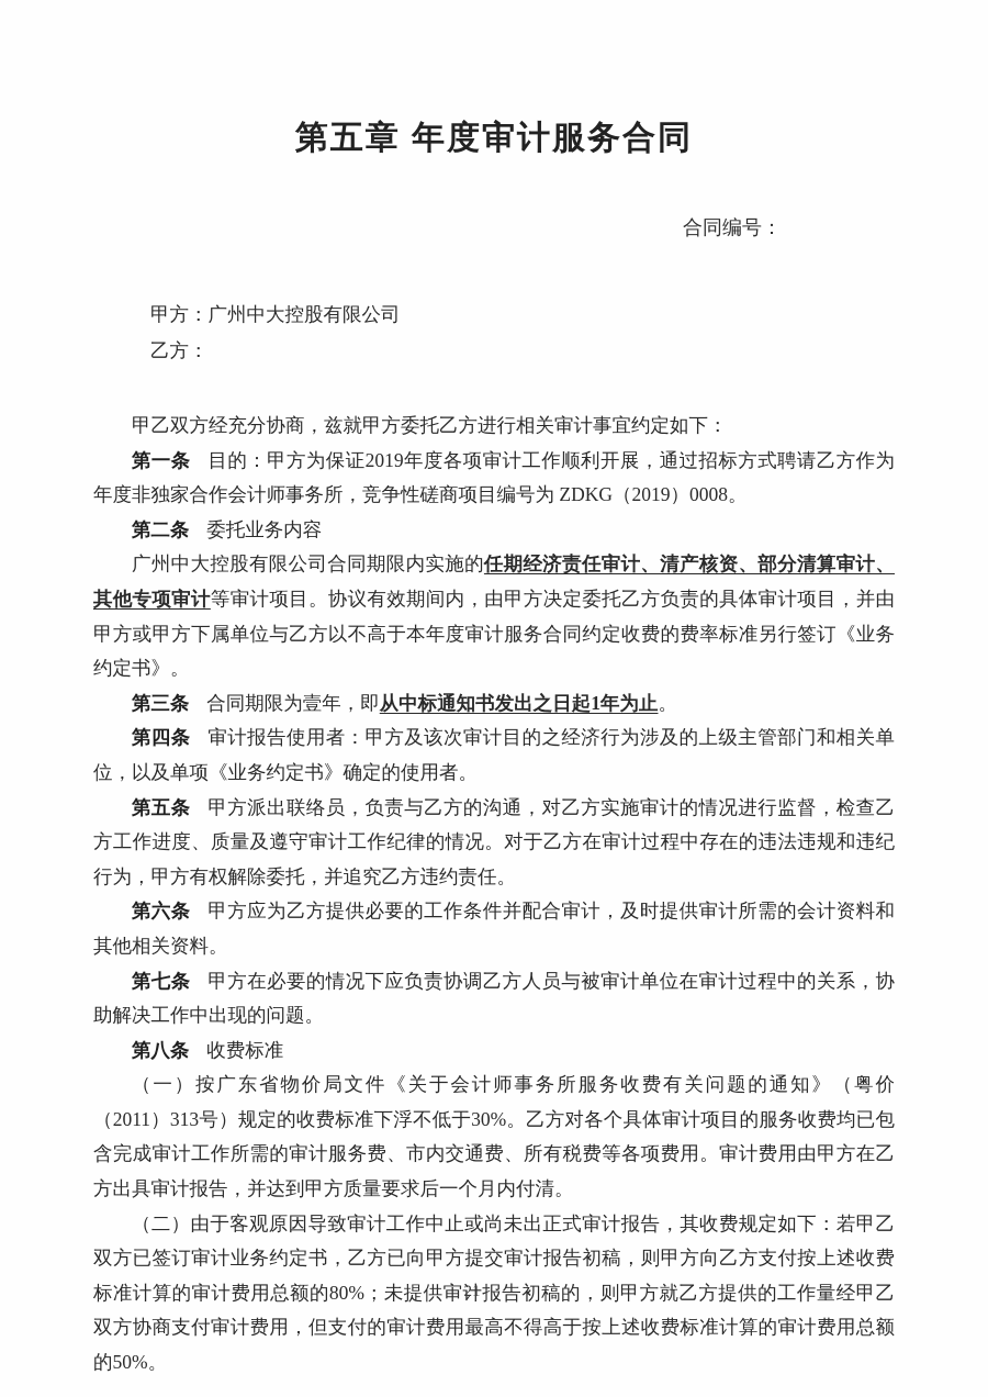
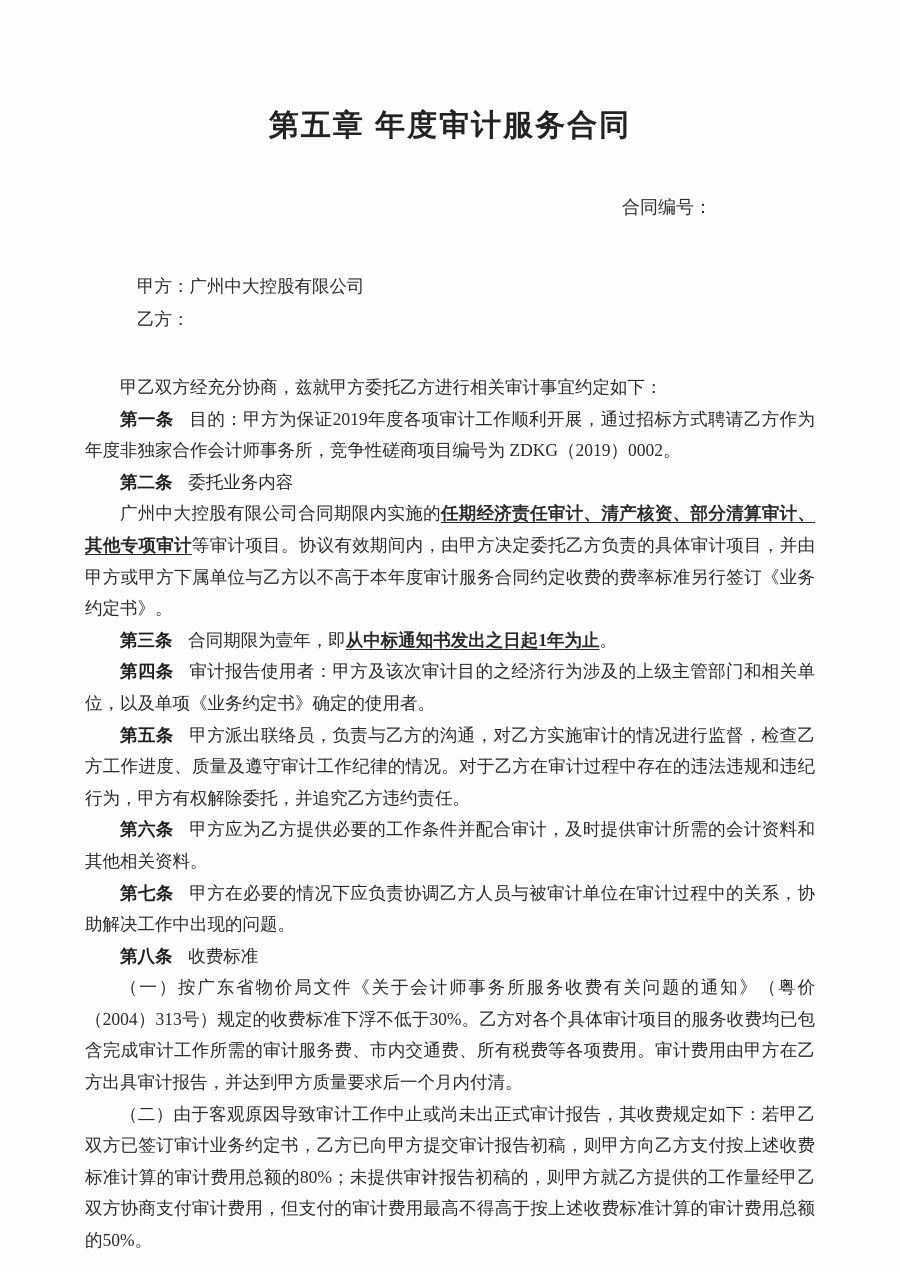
  第五章 年度审计服务合同
  合同编号：
  甲方：广州中大控股有限公司
  乙方：
  甲乙双方经充分协商，兹就甲方委托乙方进行相关审计事宜约定如下：
- 第一条 目的：甲方为保证2019年度各项审计工作顺利开展，通过招标方式聘请乙方作为年度非独家合作会计师事务所，竞争性磋商项目编号为 ZDKG（2019）0008。
+ 第一条 目的：甲方为保证2019年度各项审计工作顺利开展，通过招标方式聘请乙方作为年度非独家合作会计师事务所，竞争性磋商项目编号为 ZDKG（2019）0002。
  第二条 委托业务内容
  广州中大控股有限公司合同期限内实施的任期经济责任审计、清产核资、部分清算审计、其他专项审计等审计项目。协议有效期间内，由甲方决定委托乙方负责的具体审计项目，并由甲方或甲方下属单位与乙方以不高于本年度审计服务合同约定收费的费率标准另行签订《业务约定书》。
  第三条 合同期限为壹年，即从中标通知书发出之日起1年为止。
  第四条 审计报告使用者：甲方及该次审计目的之经济行为涉及的上级主管部门和相关单位，以及单项《业务约定书》确定的使用者。
  第五条 甲方派出联络员，负责与乙方的沟通，对乙方实施审计的情况进行监督，检查乙方工作进度、质量及遵守审计工作纪律的情况。对于乙方在审计过程中存在的违法违规和违纪行为，甲方有权解除委托，并追究乙方违约责任。
  第六条 甲方应为乙方提供必要的工作条件并配合审计，及时提供审计所需的会计资料和其他相关资料。
  第七条 甲方在必要的情况下应负责协调乙方人员与被审计单位在审计过程中的关系，协助解决工作中出现的问题。
  第八条 收费标准
- （一）按广东省物价局文件《关于会计师事务所服务收费有关问题的通知》（粤价（2011）313号）规定的收费标准下浮不低于30%。乙方对各个具体审计项目的服务收费均已包含完成审计工作所需的审计服务费、市内交通费、所有税费等各项费用。审计费用由甲方在乙方出具审计报告，并达到甲方质量要求后一个月内付清。
+ （一）按广东省物价局文件《关于会计师事务所服务收费有关问题的通知》（粤价（2004）313号）规定的收费标准下浮不低于30%。乙方对各个具体审计项目的服务收费均已包含完成审计工作所需的审计服务费、市内交通费、所有税费等各项费用。审计费用由甲方在乙方出具审计报告，并达到甲方质量要求后一个月内付清。
  （二）由于客观原因导致审计工作中止或尚未出正式审计报告，其收费规定如下：若甲乙双方已签订审计业务约定书，乙方已向甲方提交审计报告初稿，则甲方向乙方支付按上述收费标准计算的审计费用总额的80%；未提供审计报告初稿的，则甲方就乙方提供的工作量经甲乙双方协商支付审计费用，但支付的审计费用最高不得高于按上述收费标准计算的审计费用总额的50%。
  21
